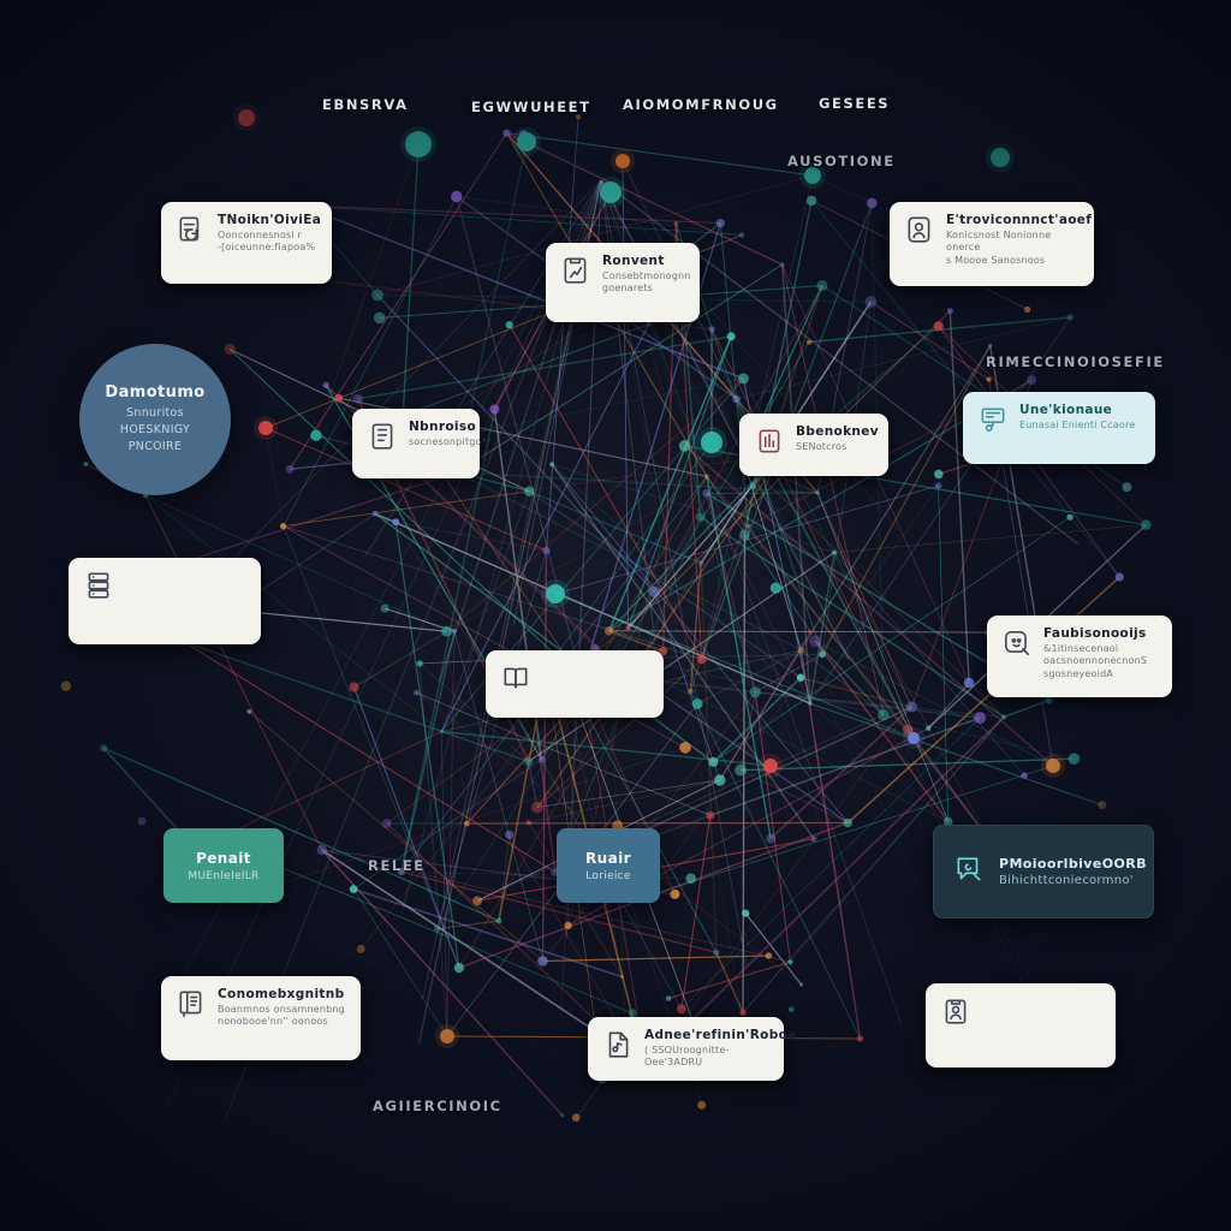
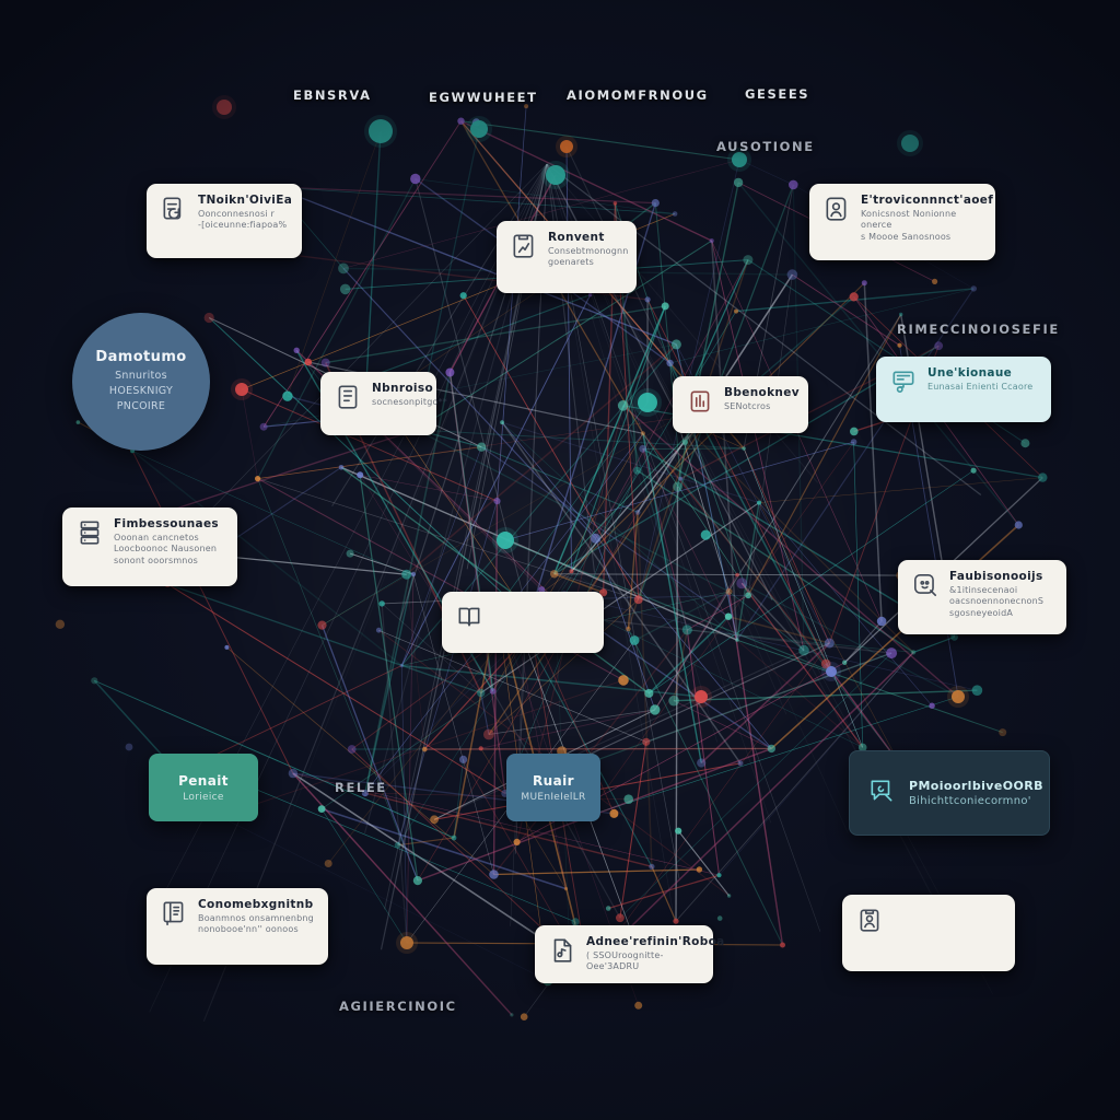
  EBNSRVA
  EGWWUHEET
  AIOMOMFRNOUG
  GESEES
  AUSOTIONE
  RIMECCINOIOSEFIE
  RELEE
  AGIIERCINOIC
  Damotumo
  Snnuritos
  HOESKNIGY
  PNCOIRE
  TNoikn'OiviEa
  Oonconnesnosi r
  -[oiceunne:fiapoa%
  Ronvent
  Consebtmonognn
  goenarets
  E'troviconnnct'aoef
  Konicsnost Nonionne onerce
  s Moooe Sanosnoos
  Nbnroiso
  socnesonpitgo**
  Bbenoknev
  SENotcros
  Une'kionaue
  Eunasai Enienti Ccaore
+ Fimbessounaes
+ Ooonan cancnetos
+ Loocboonoc Nausonen
+ sonont ooorsmnos
  Faubisonooijs
  &1itinsecenaoi
  oacsnoennonecnonS
  sgosneyeoidA
  Penait
- MUEnIeIelLR
+ Lorieice
  Ruair
- Lorieice
+ MUEnIeIelLR
  PMoioorlbiveOORB
  Bihichttconiecormno'
  Conomebxgnitnb
  Boanmnos onsamnenbng
  nonobooe'nn'' oonoos
  Adnee'refinin'Roboa
  ( SSOUroognitte-Oee'3ADRU
